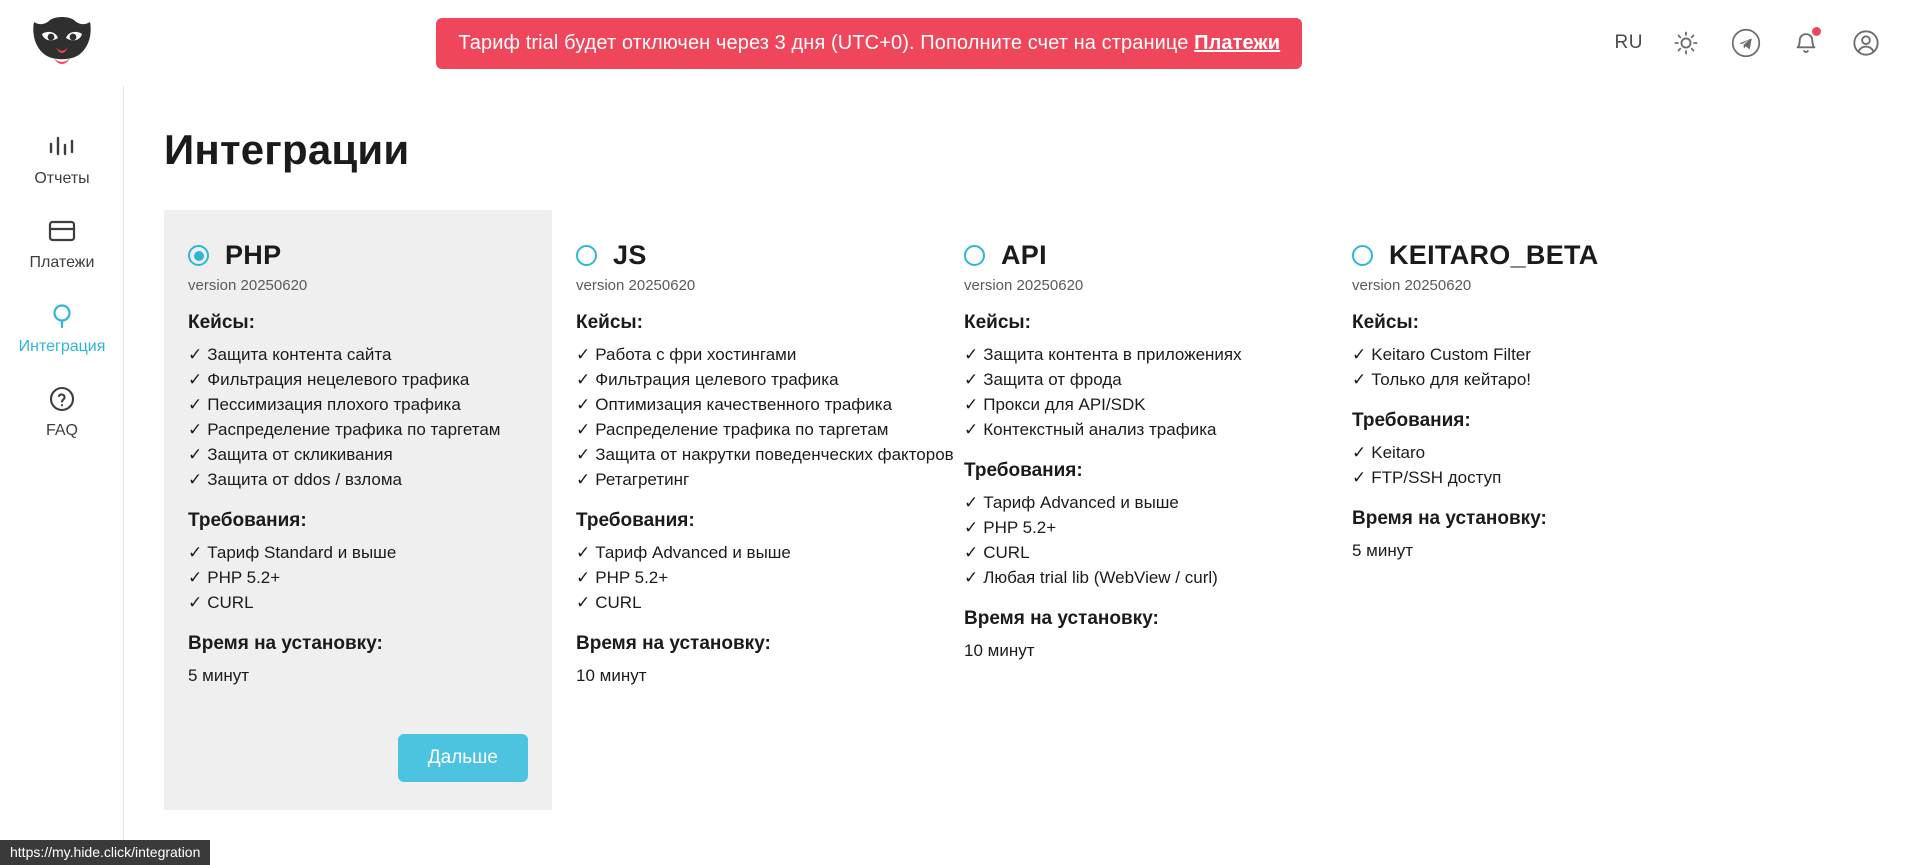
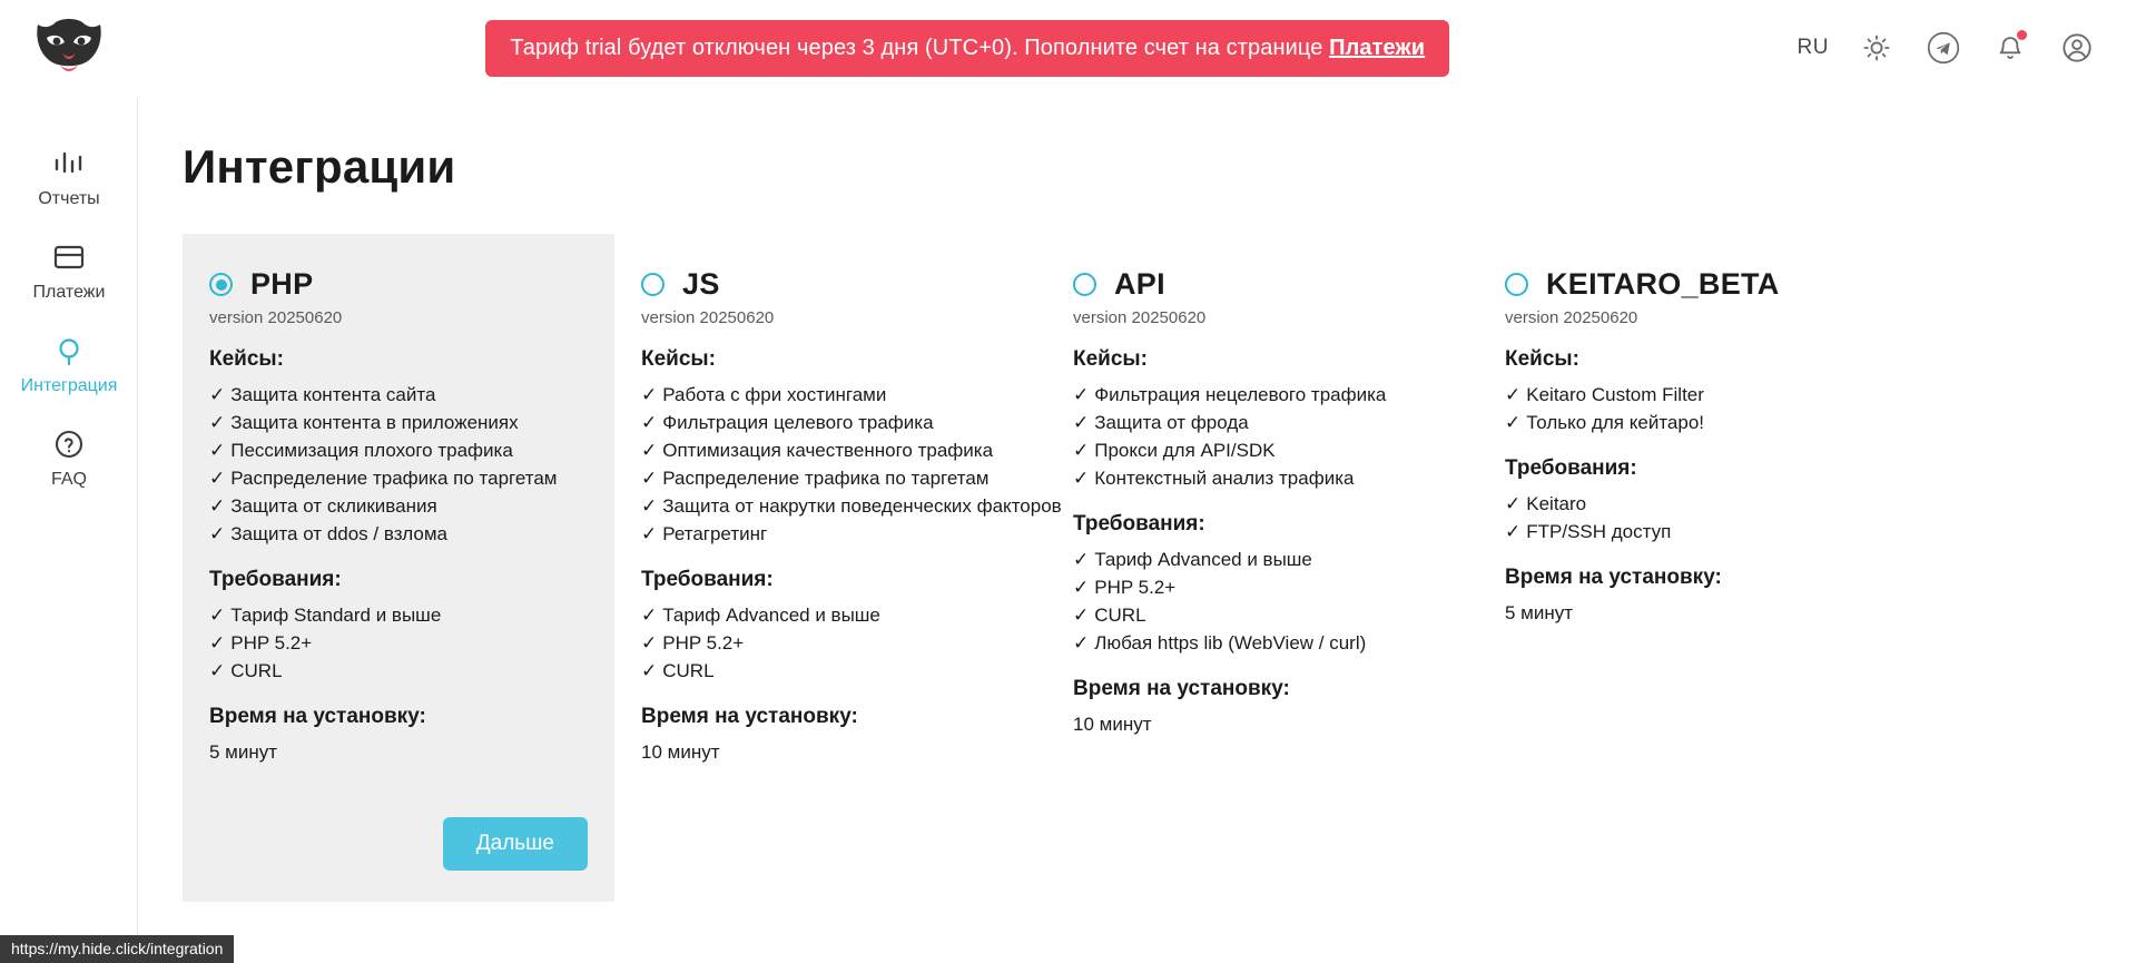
  Тариф trial будет отключен через 3 дня (UTC+0). Пополните счет на странице Платежи
  RU
  Отчеты
  Платежи
  Интеграция
  FAQ
  Интеграции
  PHP
  version 20250620
  Кейсы:
  ✓ Защита контента сайта
- ✓ Фильтрация нецелевого трафика
+ ✓ Защита контента в приложениях
  ✓ Пессимизация плохого трафика
  ✓ Распределение трафика по таргетам
  ✓ Защита от скликивания
  ✓ Защита от ddos / взлома
  Требования:
  ✓ Тариф Standard и выше
  ✓ PHP 5.2+
  ✓ CURL
  Время на установку:
  5 минут
  Дальше
  JS
  version 20250620
  Кейсы:
  ✓ Работа с фри хостингами
  ✓ Фильтрация целевого трафика
  ✓ Оптимизация качественного трафика
  ✓ Распределение трафика по таргетам
  ✓ Защита от накрутки поведенческих факторов
  ✓ Ретагретинг
  Требования:
  ✓ Тариф Advanced и выше
  ✓ PHP 5.2+
  ✓ CURL
  Время на установку:
  10 минут
  API
  version 20250620
  Кейсы:
- ✓ Защита контента в приложениях
+ ✓ Фильтрация нецелевого трафика
  ✓ Защита от фрода
  ✓ Прокси для API/SDK
  ✓ Контекстный анализ трафика
  Требования:
  ✓ Тариф Advanced и выше
  ✓ PHP 5.2+
  ✓ CURL
- ✓ Любая trial lib (WebView / curl)
+ ✓ Любая https lib (WebView / curl)
  Время на установку:
  10 минут
  KEITARO_BETA
  version 20250620
  Кейсы:
  ✓ Keitaro Custom Filter
  ✓ Только для кейтаро!
  Требования:
  ✓ Keitaro
  ✓ FTP/SSH доступ
  Время на установку:
  5 минут
  https://my.hide.click/integration
